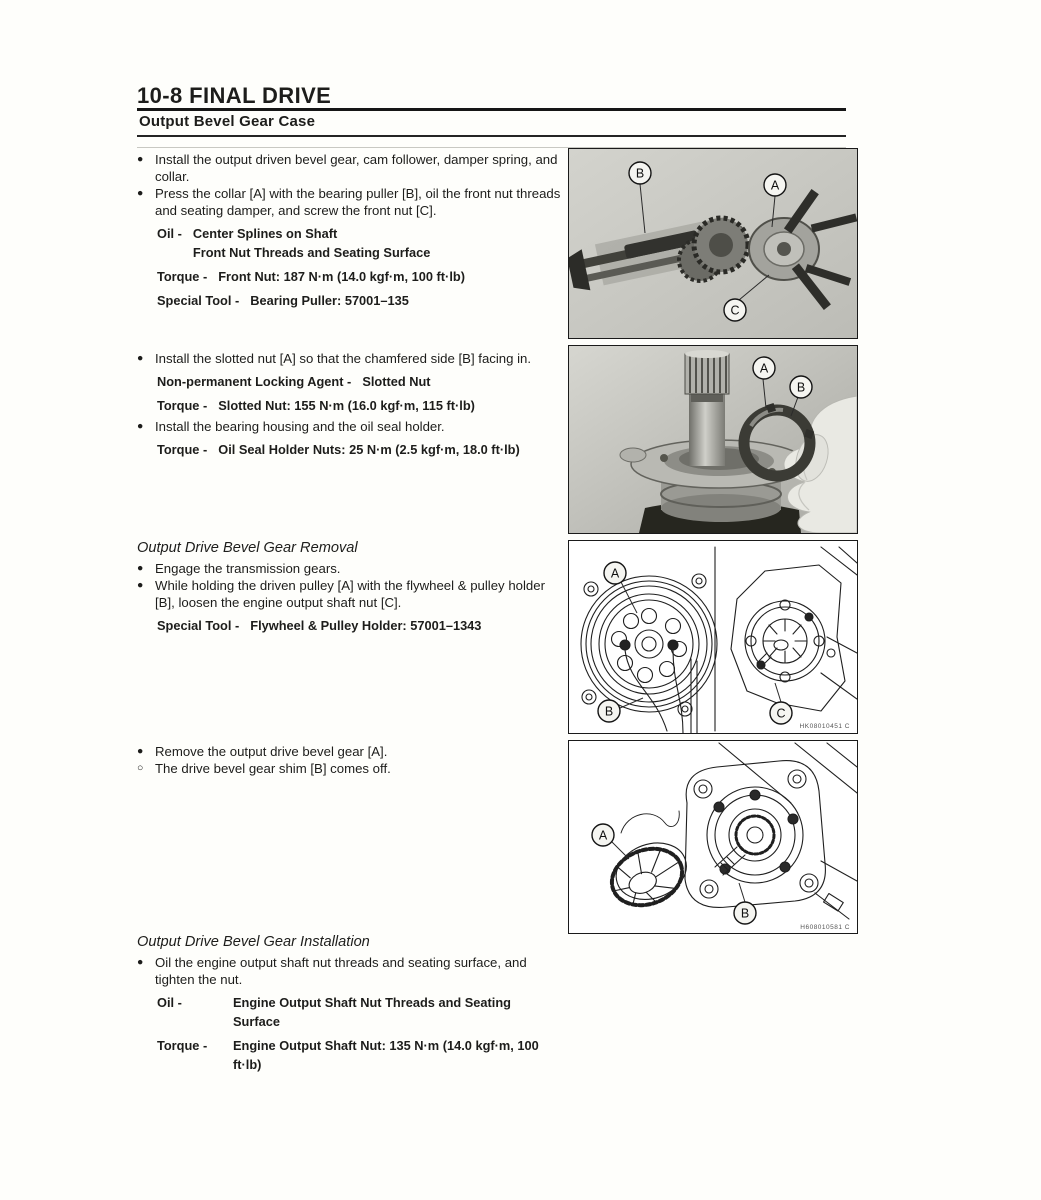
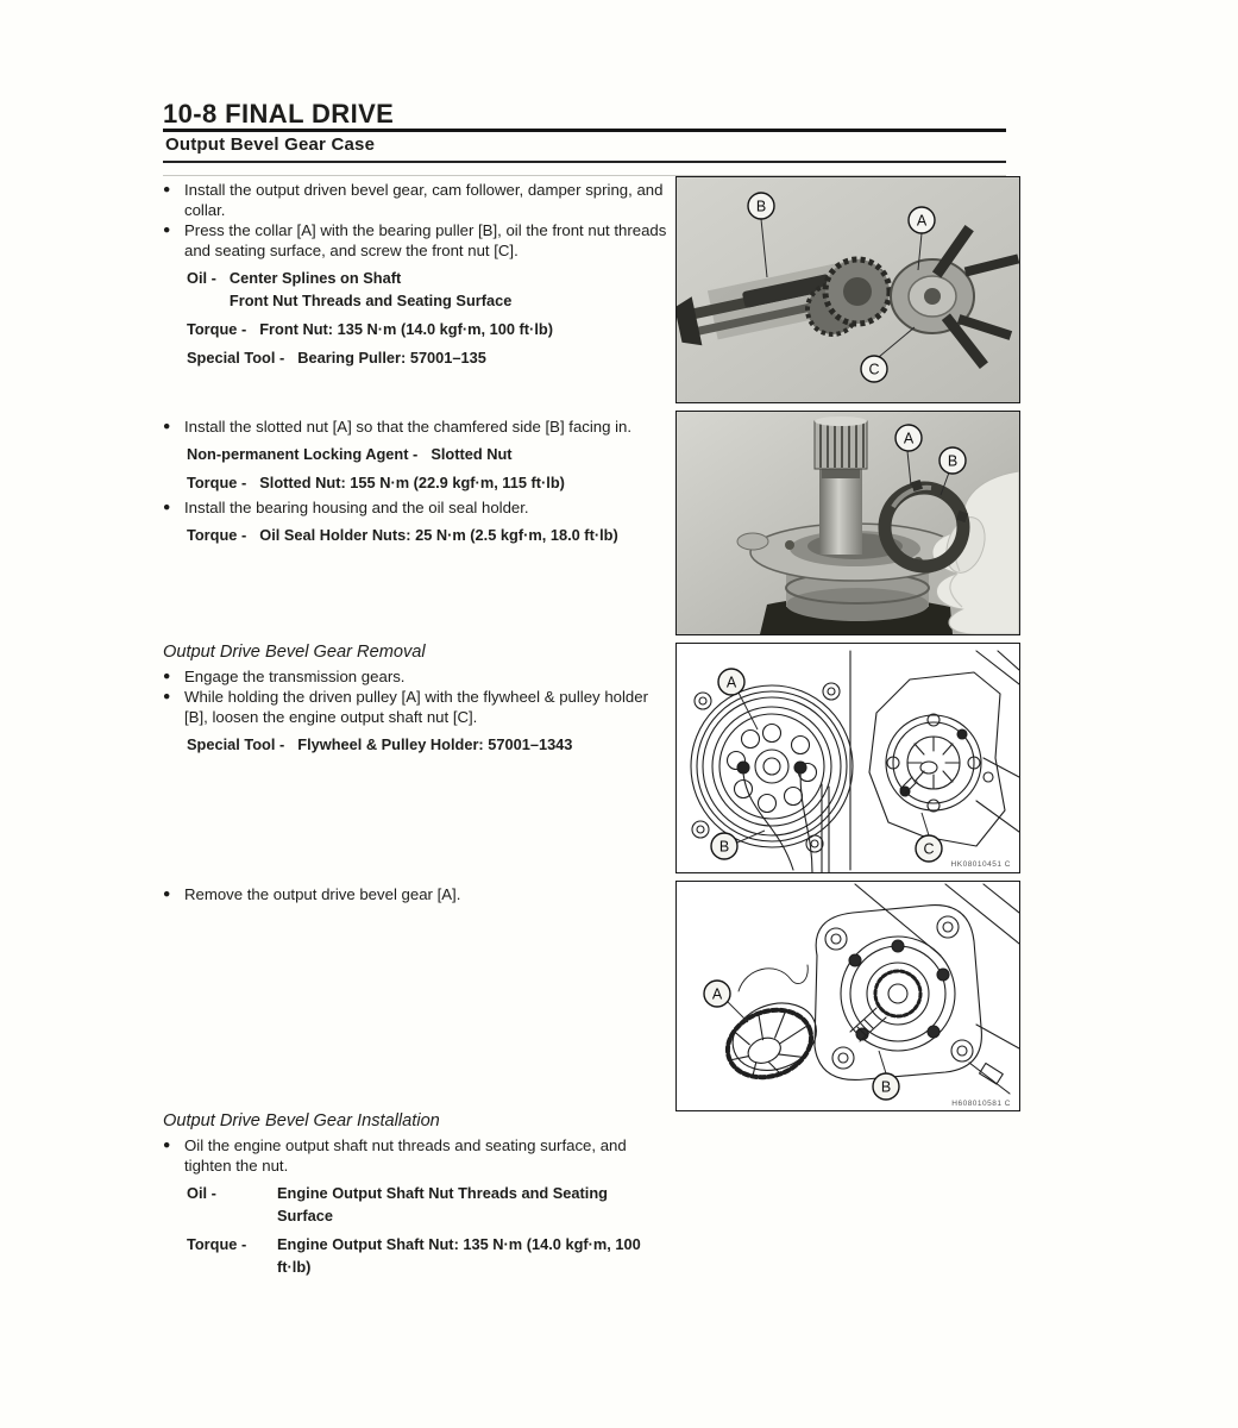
  10-8 FINAL DRIVE
  Output Bevel Gear Case
  ●
  Install the output driven bevel gear, cam follower, damper spring, and
  collar.
  ●
  Press the collar [A] with the bearing puller [B], oil the front nut threads
- and seating damper, and screw the front nut [C].
+ and seating surface, and screw the front nut [C].
  Oil -
  Center Splines on Shaft
  Front Nut Threads and Seating Surface
  Torque -
- Front Nut: 187 N·m (14.0 kgf·m, 100 ft·lb)
+ Front Nut: 135 N·m (14.0 kgf·m, 100 ft·lb)
  Special Tool -
  Bearing Puller: 57001–135
  ●
  Install the slotted nut [A] so that the chamfered side [B] facing in.
  Non-permanent Locking Agent -
  Slotted Nut
  Torque -
- Slotted Nut: 155 N·m (16.0 kgf·m, 115 ft·lb)
+ Slotted Nut: 155 N·m (22.9 kgf·m, 115 ft·lb)
  ●
  Install the bearing housing and the oil seal holder.
  Torque -
  Oil Seal Holder Nuts: 25 N·m (2.5 kgf·m, 18.0 ft·lb)
  Output Drive Bevel Gear Removal
  ●
  Engage the transmission gears.
  ●
  While holding the driven pulley [A] with the flywheel & pulley holder
  [B], loosen the engine output shaft nut [C].
  Special Tool -
  Flywheel & Pulley Holder: 57001–1343
  ●
  Remove the output drive bevel gear [A].
- ○
- The drive bevel gear shim [B] comes off.
  Output Drive Bevel Gear Installation
  ●
  Oil the engine output shaft nut threads and seating surface, and
  tighten the nut.
  Oil -
  Engine Output Shaft Nut Threads and Seating Surface
  Torque -
  Engine Output Shaft Nut: 135 N·m (14.0 kgf·m, 100 ft·lb)
  B
  A
  C
  A
  B
  A
  B
  C
  A
  B
